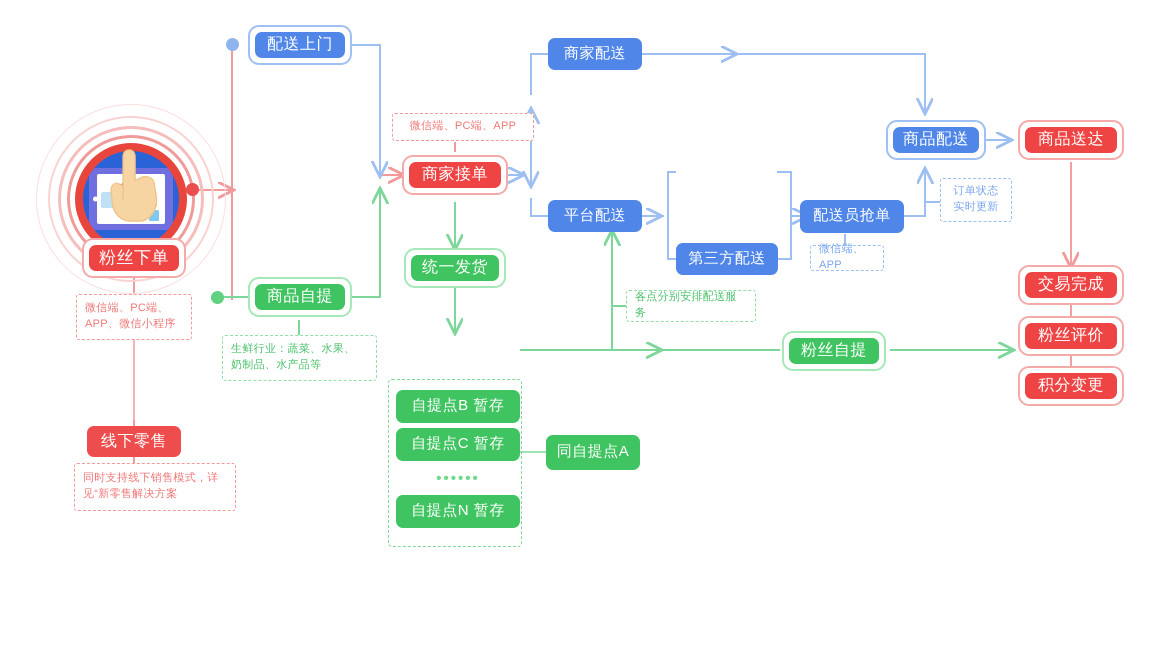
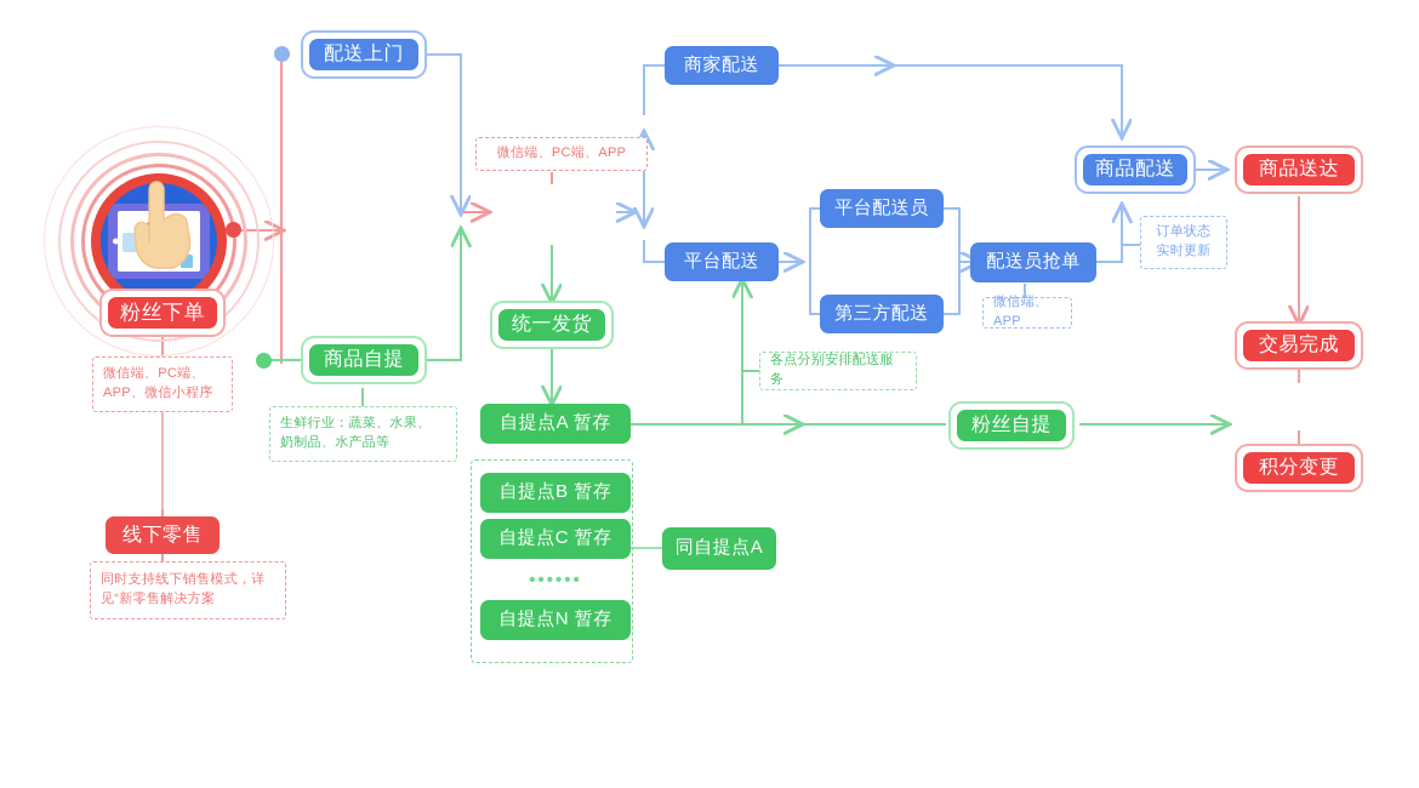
  粉丝下单
  线下零售
  配送上门
  商品自提
- 商家接单
  统一发货
+ 自提点A 暂存
  自提点B 暂存
  自提点C 暂存
  ••••••
  自提点N 暂存
  同自提点A
  商家配送
  平台配送
+ 平台配送员
  第三方配送
  配送员抢单
  商品配送
  商品送达
  粉丝自提
  交易完成
- 粉丝评价
  积分变更
  微信端、PC端、
  APP、微信小程序
  同时支持线下销售模式，详
  见“新零售解决方案
  微信端、PC端、APP
  生鲜行业：蔬菜、水果、
  奶制品、水产品等
  各点分别安排配送服务
  微信端、APP
  订单状态
  实时更新
